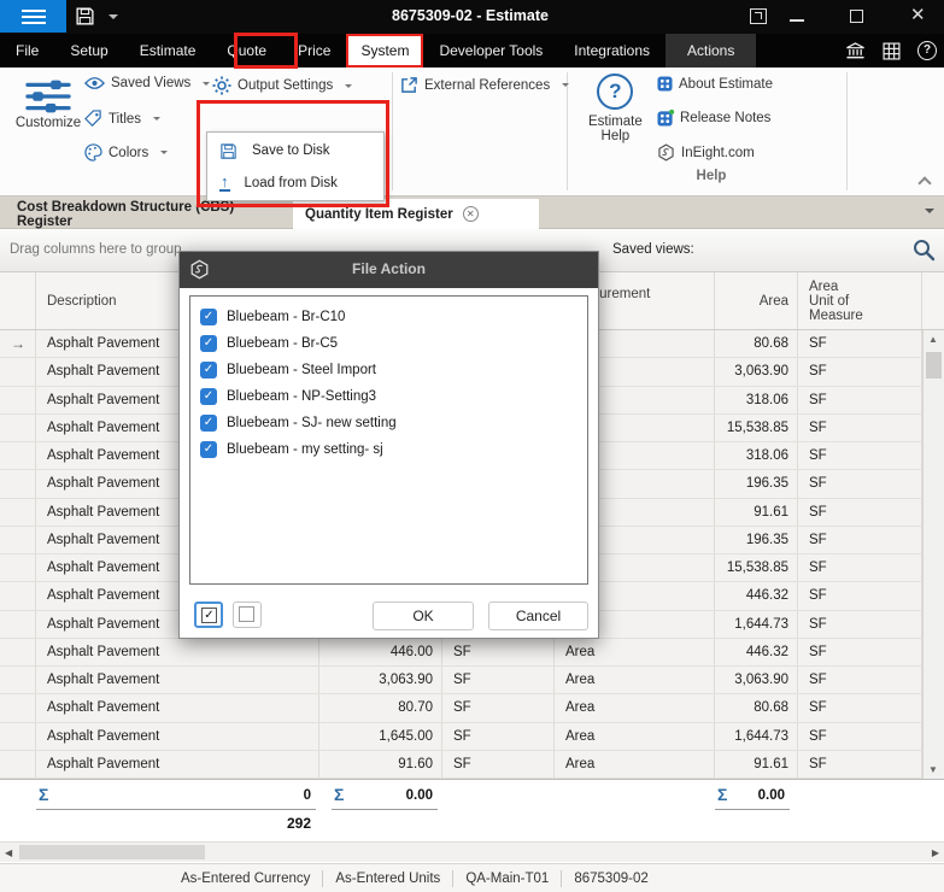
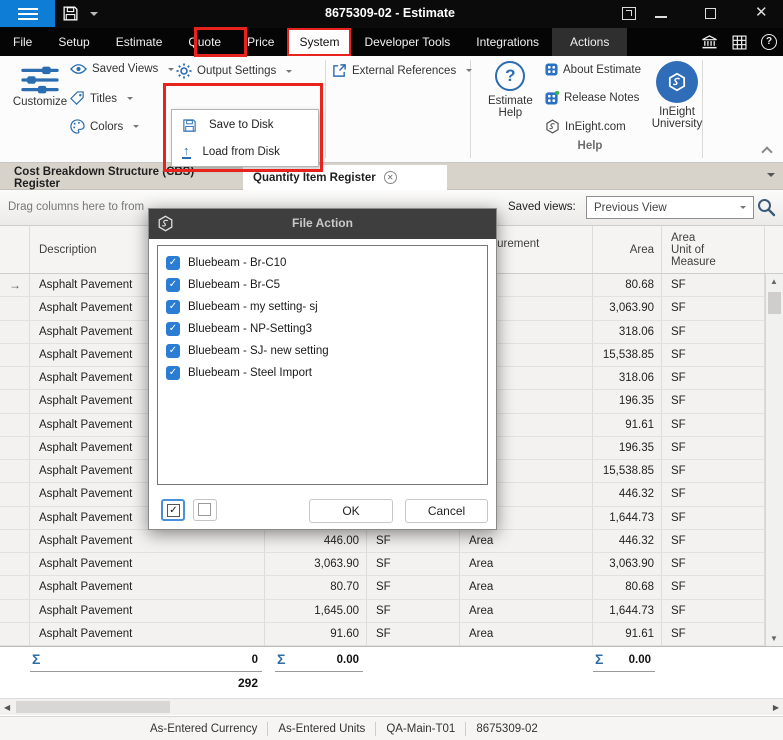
  8675309-02 - Estimate
  ✕
  File
  Setup
  Estimate
  Quote
  Price
  System
  Developer Tools
  Integrations
  Actions
  ?
  Customize
  Saved Views
  Titles
  Colors
  Output Settings
  Save to Disk
  ↑
  Load from Disk
  External References
  ?
  Estimate
  Help
  About Estimate
  Release Notes
  InEight.com
+ InEight
+ University
  Help
  Cost Breakdown Structure (CBS) Register
  Quantity Item Register
  ✕
- Drag columns here to group
+ Drag columns here to from
  Saved views:
+ Previous View
  Description
  Area
  Area
  Unit of
  Measure
  →
  Asphalt Pavement
  80.68
  SF
  Asphalt Pavement
  3,063.90
  SF
  Asphalt Pavement
  318.06
  SF
  Asphalt Pavement
  15,538.85
  SF
  Asphalt Pavement
  318.06
  SF
  Asphalt Pavement
  196.35
  SF
  Asphalt Pavement
  91.61
  SF
  Asphalt Pavement
  196.35
  SF
  Asphalt Pavement
  15,538.85
  SF
  Asphalt Pavement
  446.32
  SF
  Asphalt Pavement
  1,644.73
  SF
  Asphalt Pavement
  446.00
  SF
  Area
  446.32
  SF
  Asphalt Pavement
  3,063.90
  SF
  Area
  3,063.90
  SF
  Asphalt Pavement
  80.70
  SF
  Area
  80.68
  SF
  Asphalt Pavement
  1,645.00
  SF
  Area
  1,644.73
  SF
  Asphalt Pavement
  91.60
  SF
  Area
  91.61
  SF
  ▲
  ▼
  Σ
  0
  Σ
  0.00
  Σ
  0.00
  292
  ◀
  ▶
  As-Entered Currency
  As-Entered Units
  QA-Main-T01
  8675309-02
  File Action
  ✓
  Bluebeam - Br-C10
  ✓
  Bluebeam - Br-C5
  ✓
- Bluebeam - Steel Import
+ Bluebeam - my setting- sj
  ✓
  Bluebeam - NP-Setting3
  ✓
  Bluebeam - SJ- new setting
  ✓
- Bluebeam - my setting- sj
+ Bluebeam - Steel Import
  ✓
  OK
  Cancel
